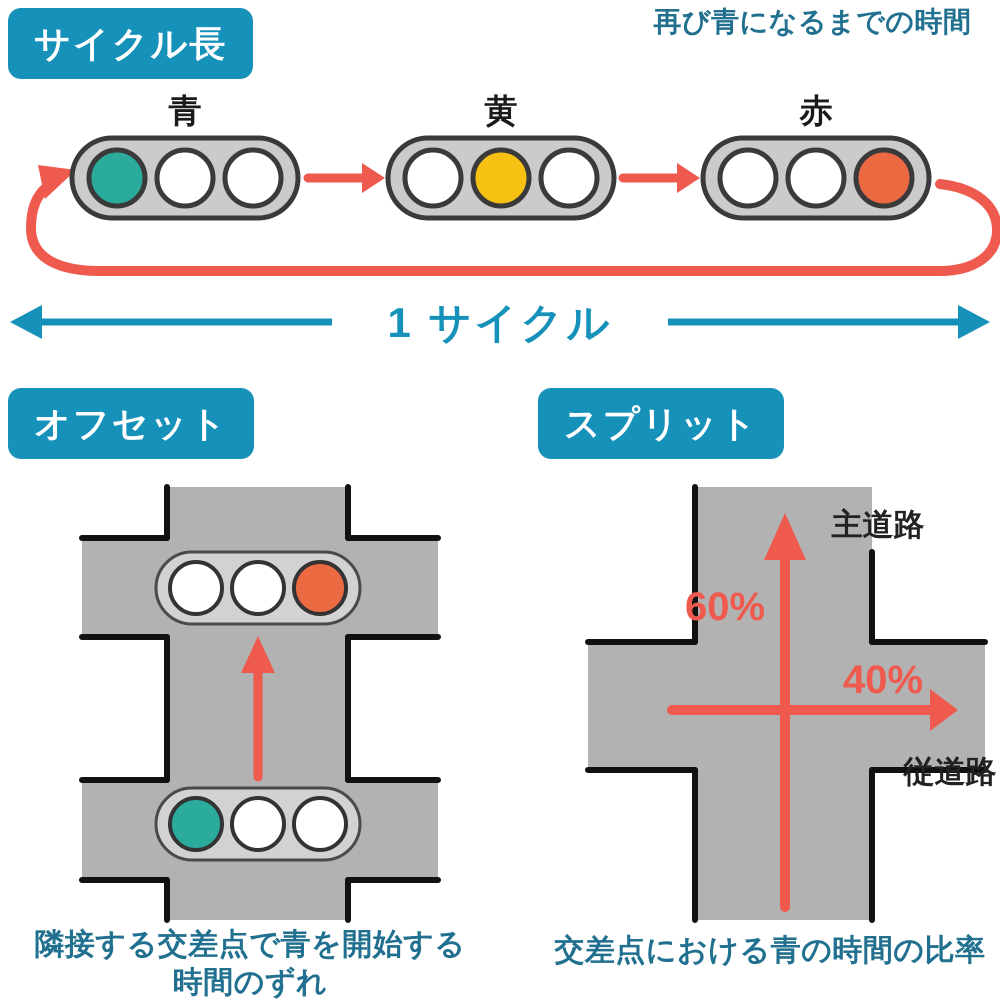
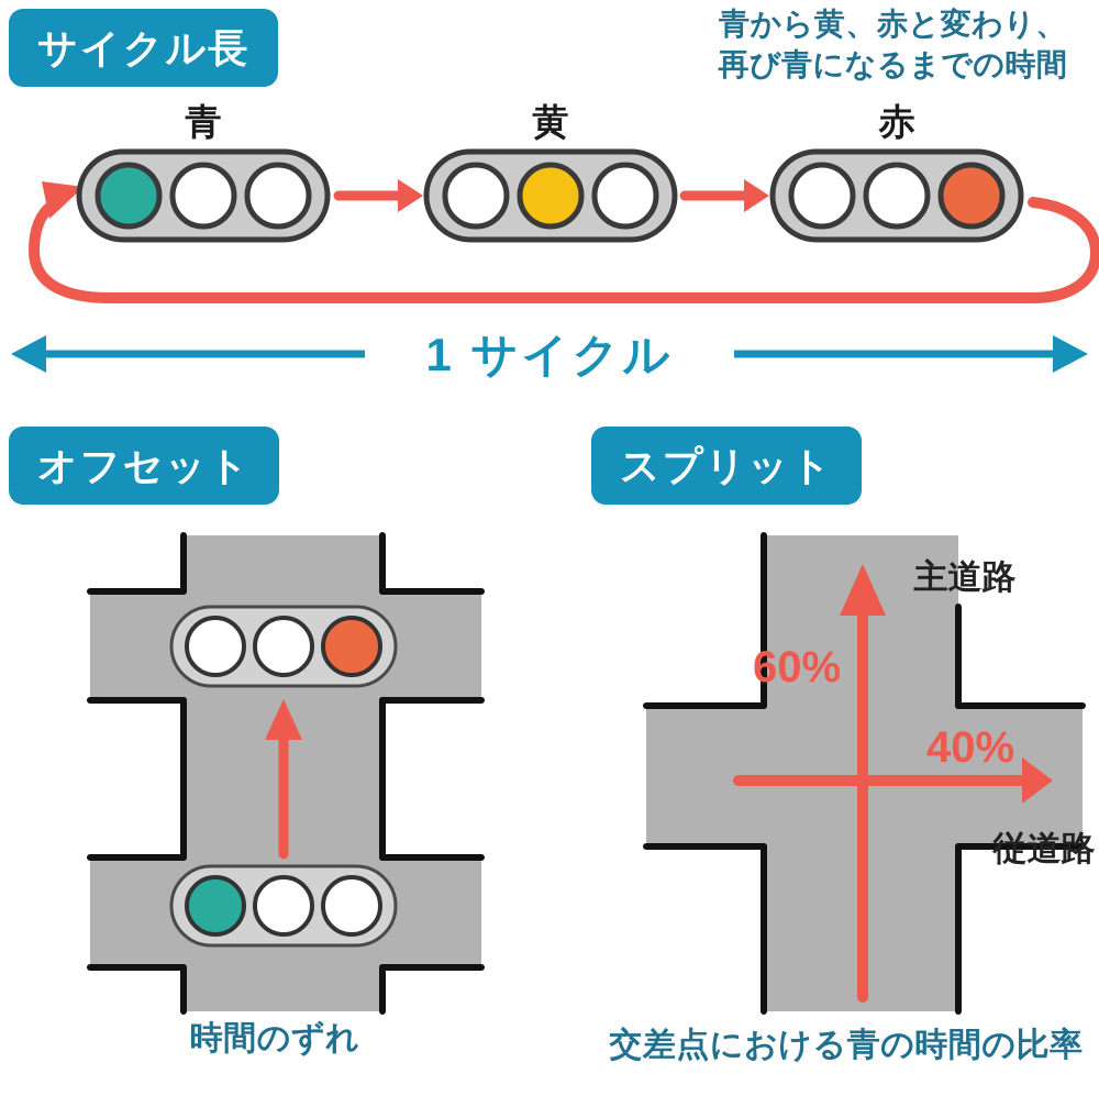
  サイクル長
+ 青から黄、赤と変わり、
  再び青になるまでの時間
  青
  黄
  赤
  1 サイクル
  オフセット
- 隣接する交差点で青を開始する
  時間のずれ
  スプリット
  主道路
  60%
  40%
  従道路
  交差点における青の時間の比率
